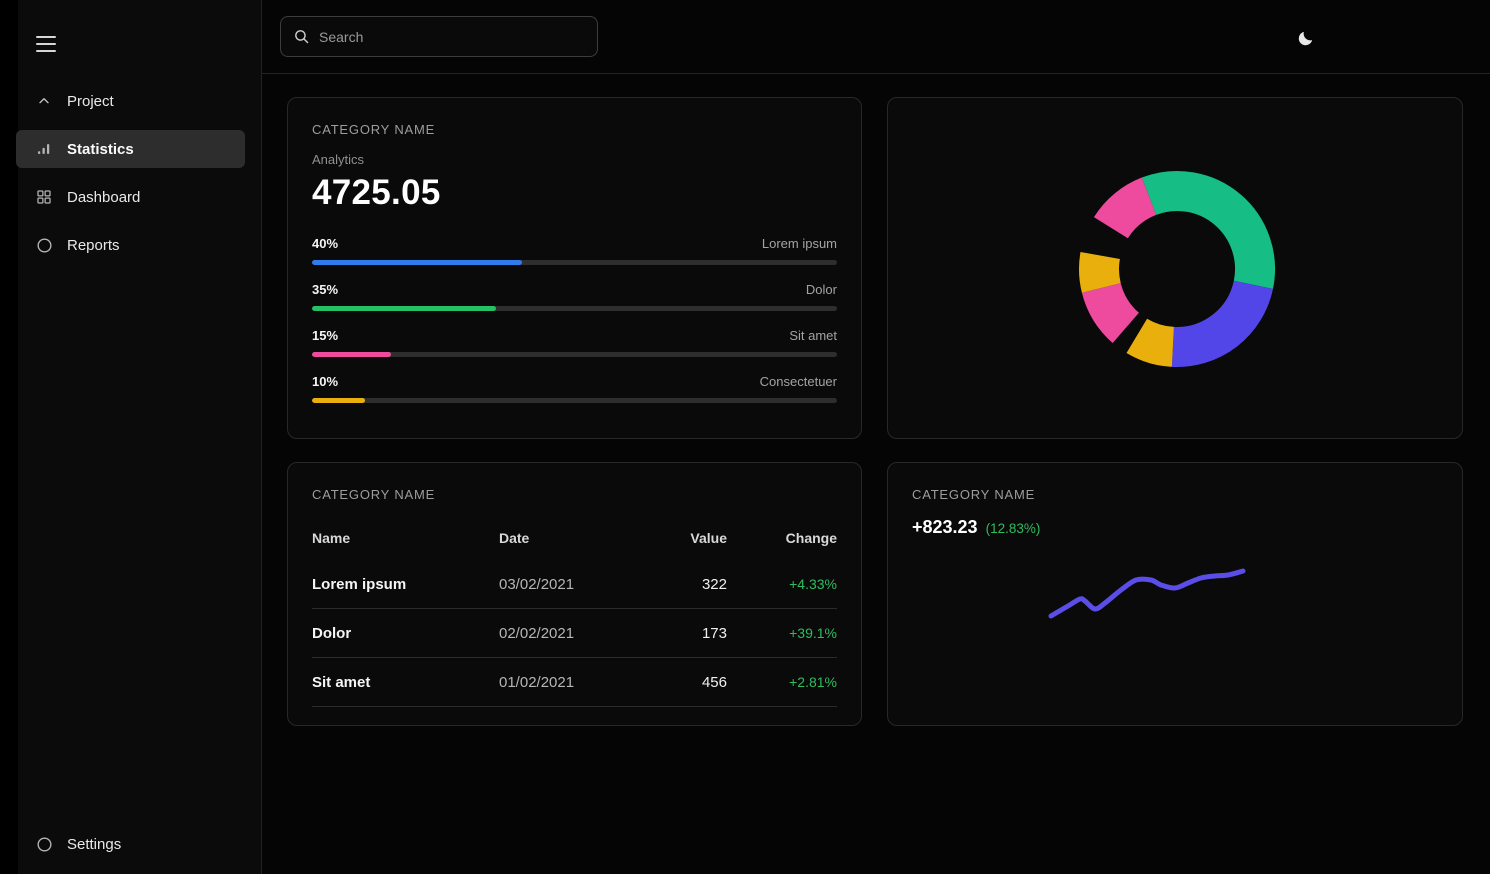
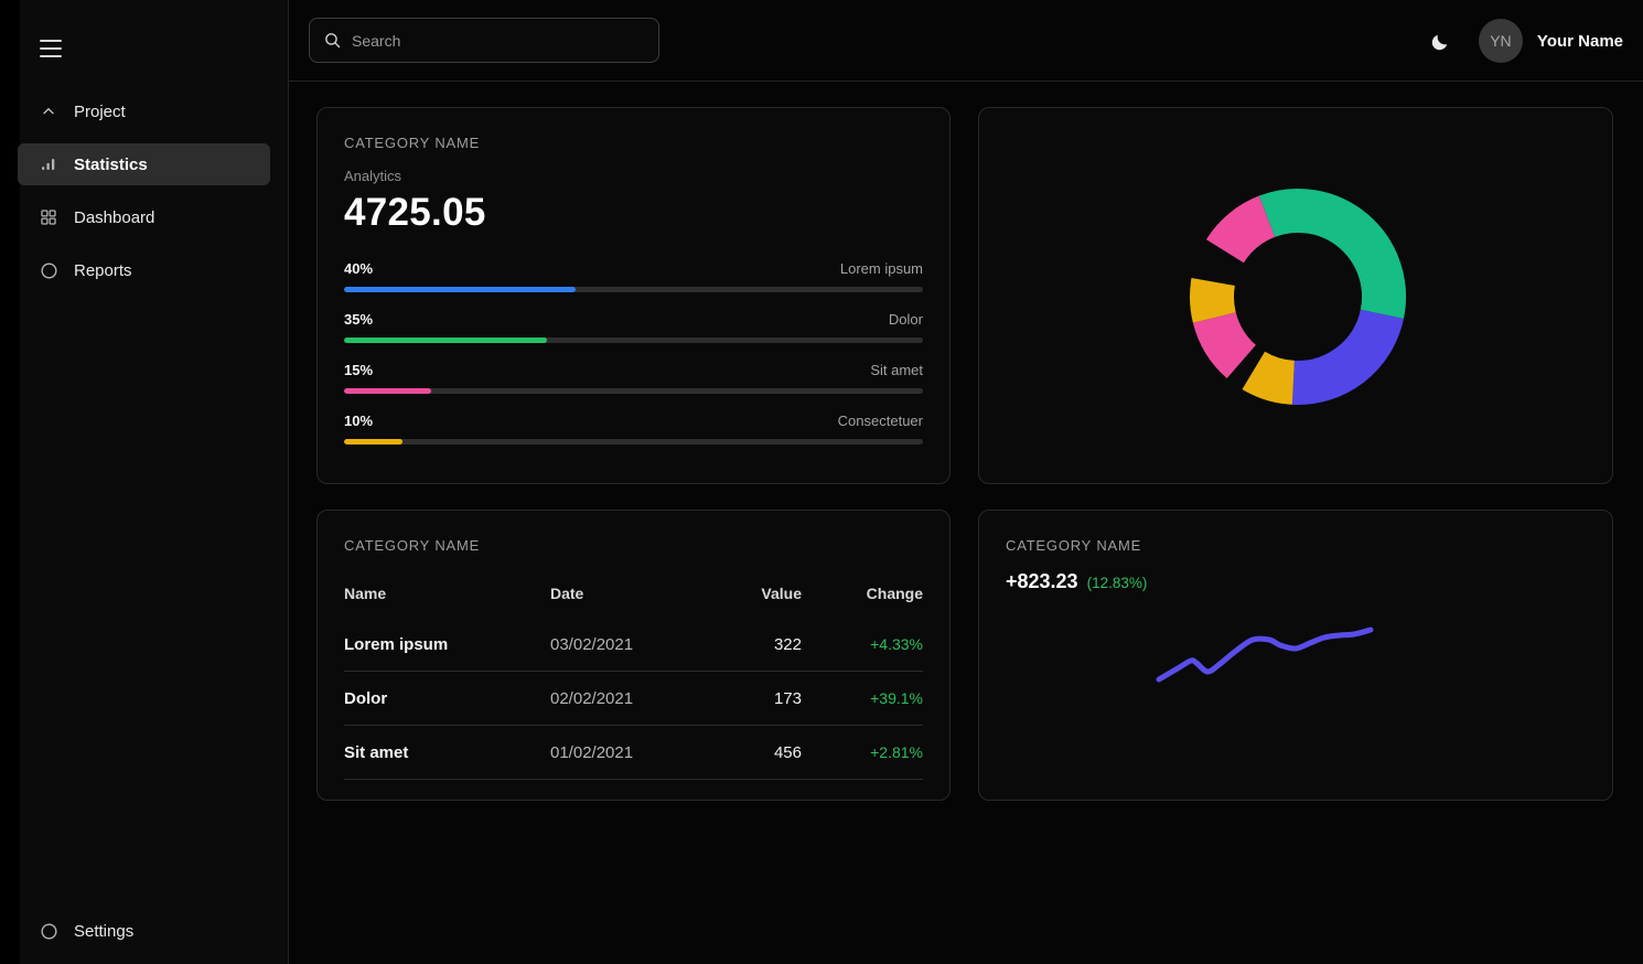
  Project
  Statistics
  Dashboard
  Reports
  Settings
  Search
+ YN
+ Your Name
  CATEGORY NAME
  Analytics
  4725.05
  40%
  Lorem ipsum
  35%
  Dolor
  15%
  Sit amet
  10%
  Consectetuer
  CATEGORY NAME
  Name
  Date
  Value
  Change
  Lorem ipsum
  03/02/2021
  322
  +4.33%
  Dolor
  02/02/2021
  173
  +39.1%
  Sit amet
  01/02/2021
  456
  +2.81%
  CATEGORY NAME
  +823.23
  (12.83%)
